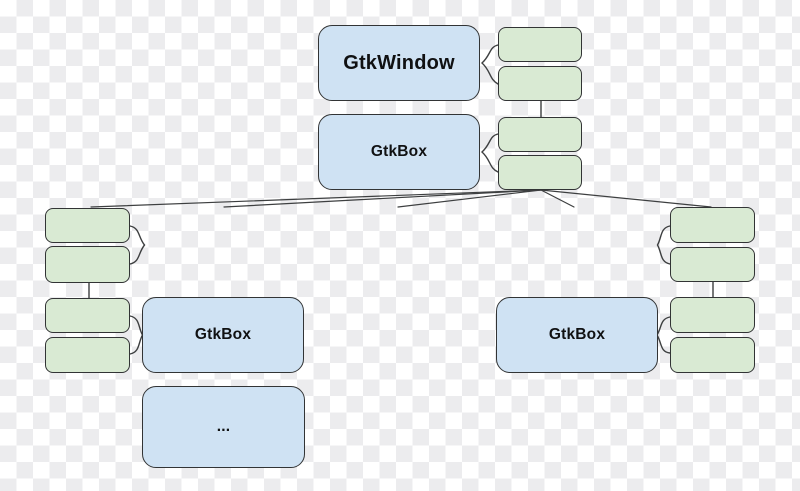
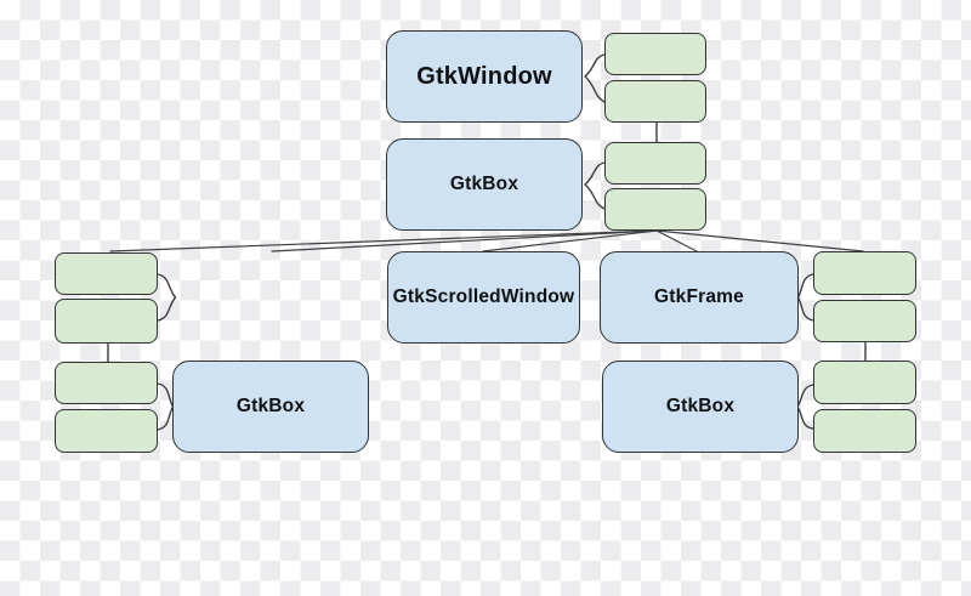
  GtkWindow
  GtkBox
+ GtkScrolledWindow
+ GtkFrame
  GtkBox
  GtkBox
- ...
